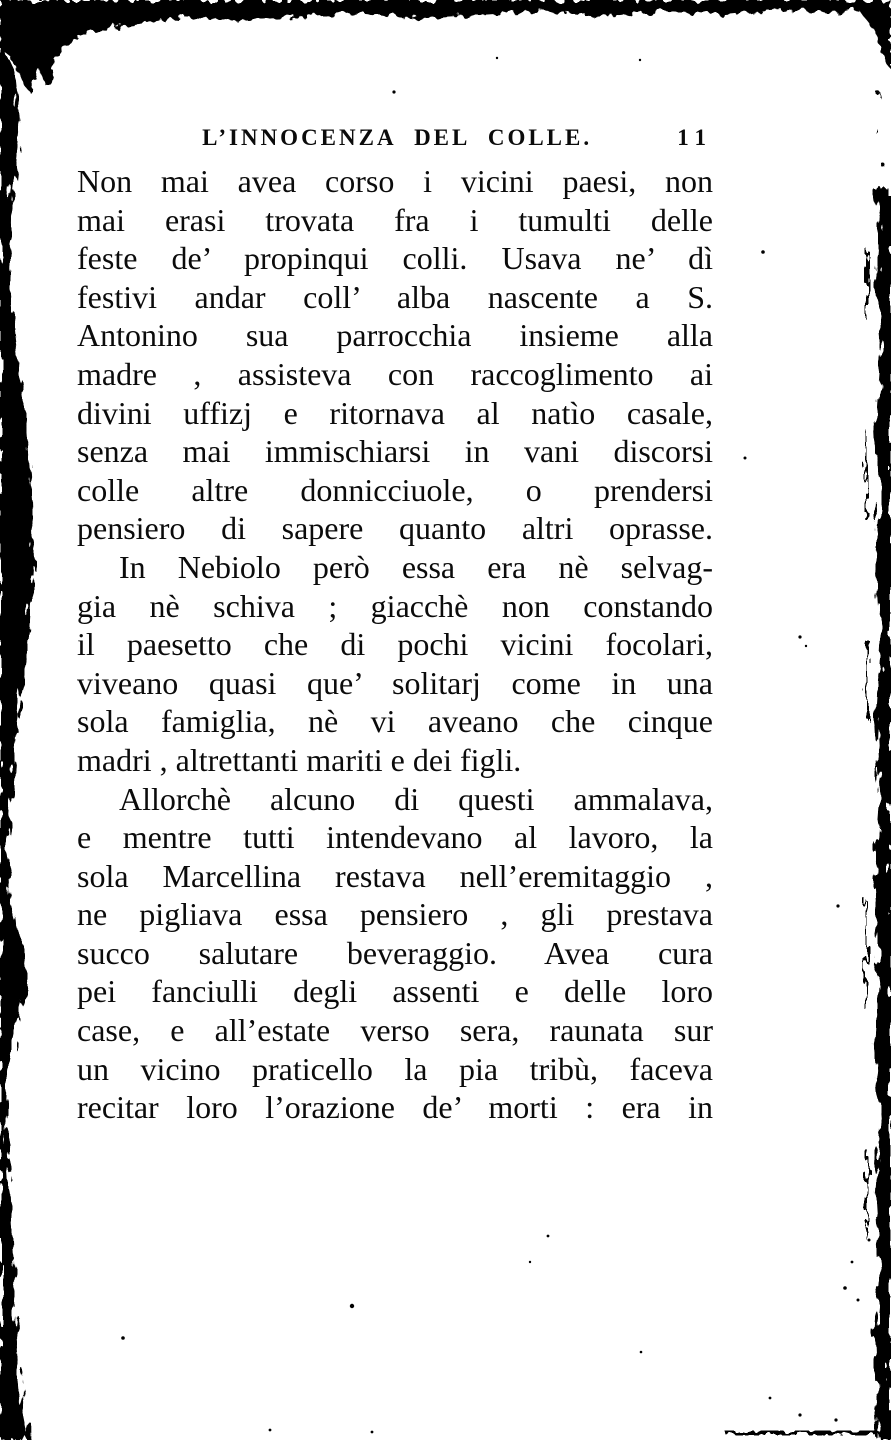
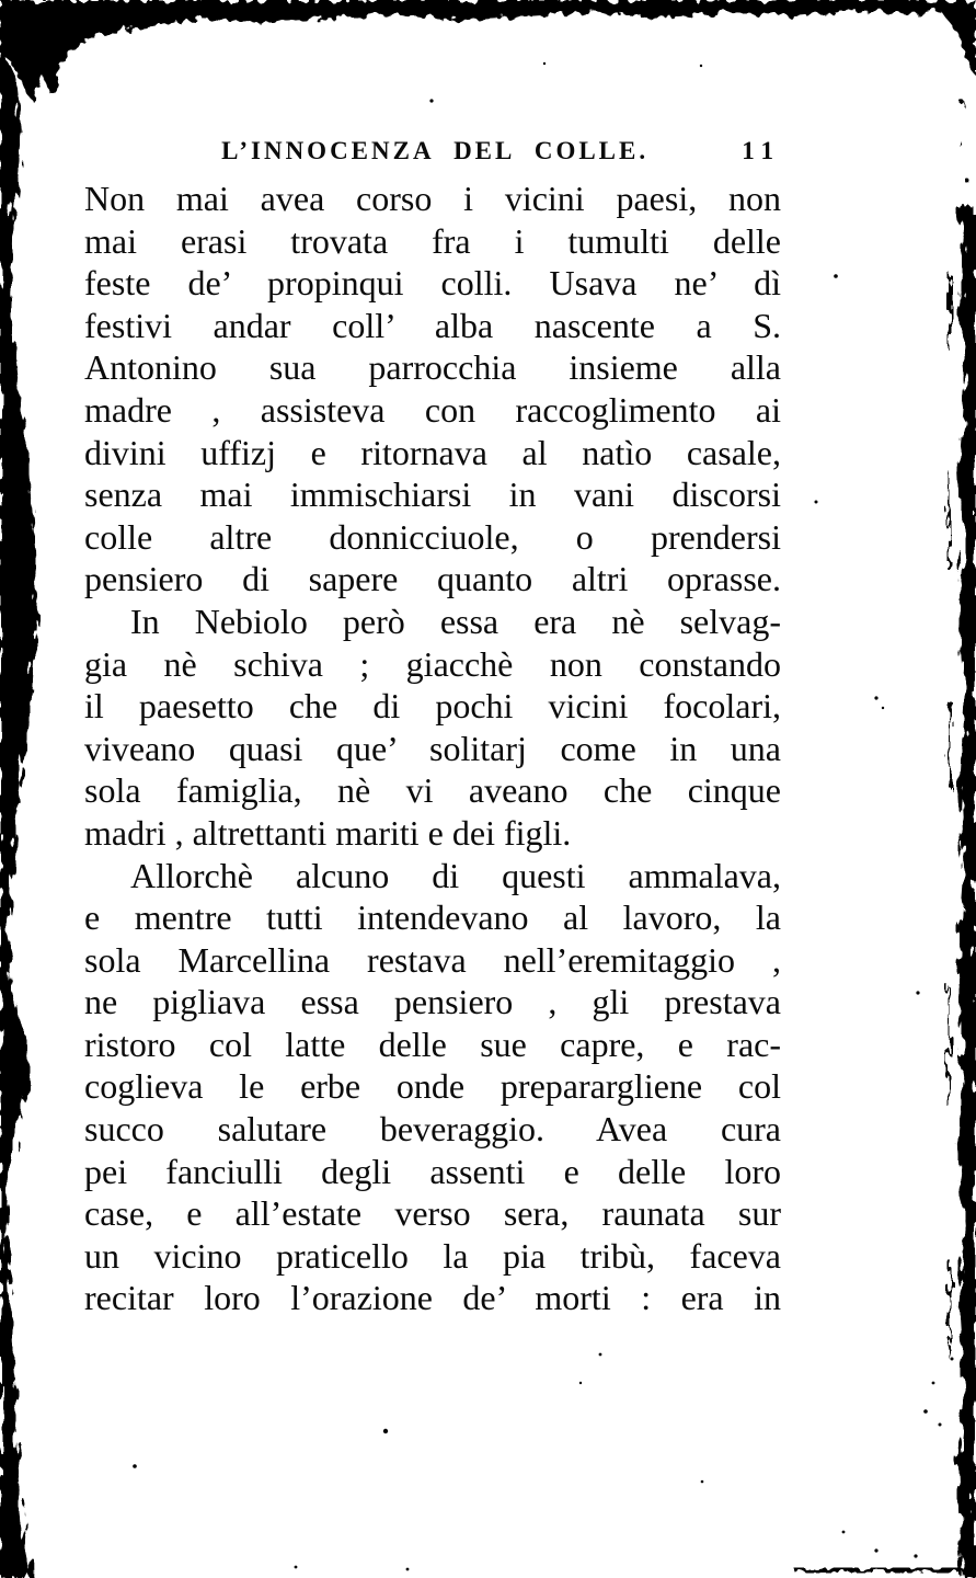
  L’INNOCENZA DEL COLLE.
  11
  Non mai avea corso i vicini paesi, non
  mai erasi trovata fra i tumulti delle
  feste de’ propinqui colli. Usava ne’ dì
  festivi andar coll’ alba nascente a S.
  Antonino sua parrocchia insieme alla
  madre , assisteva con raccoglimento ai
  divini uffizj e ritornava al natìo casale,
  senza mai immischiarsi in vani discorsi
  colle altre donnicciuole, o prendersi
  pensiero di sapere quanto altri oprasse.
  In Nebiolo però essa era nè selvag-
  gia nè schiva ; giacchè non constando
  il paesetto che di pochi vicini focolari,
  viveano quasi que’ solitarj come in una
  sola famiglia, nè vi aveano che cinque
  madri , altrettanti mariti e dei figli.
  Allorchè alcuno di questi ammalava,
  e mentre tutti intendevano al lavoro, la
  sola Marcellina restava nell’eremitaggio ,
  ne pigliava essa pensiero , gli prestava
+ ristoro col latte delle sue capre, e rac-
+ coglieva le erbe onde preparargliene col
  succo salutare beveraggio. Avea cura
  pei fanciulli degli assenti e delle loro
  case, e all’estate verso sera, raunata sur
  un vicino praticello la pia tribù, faceva
  recitar loro l’orazione de’ morti : era in
